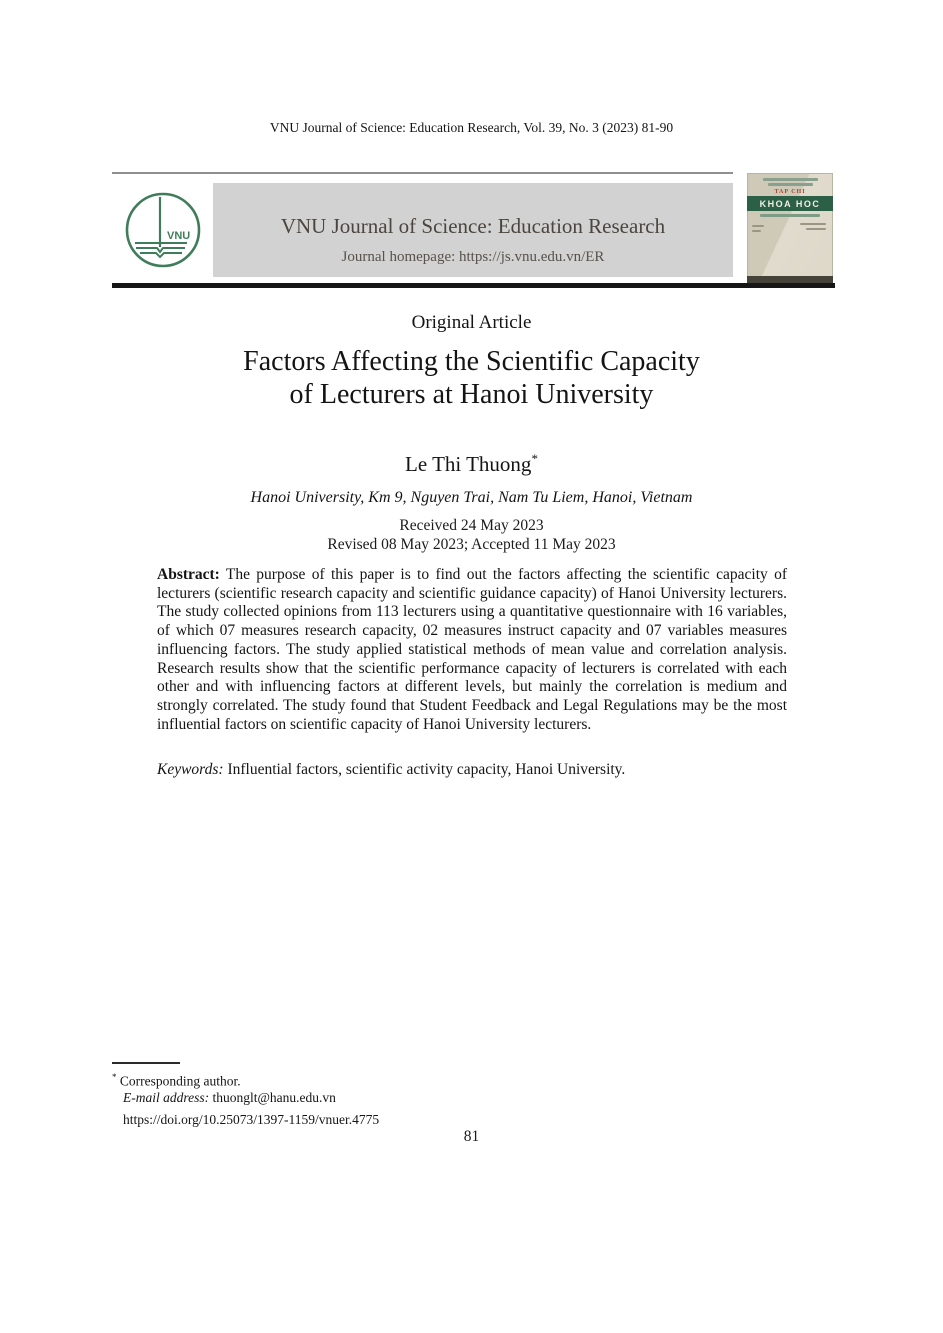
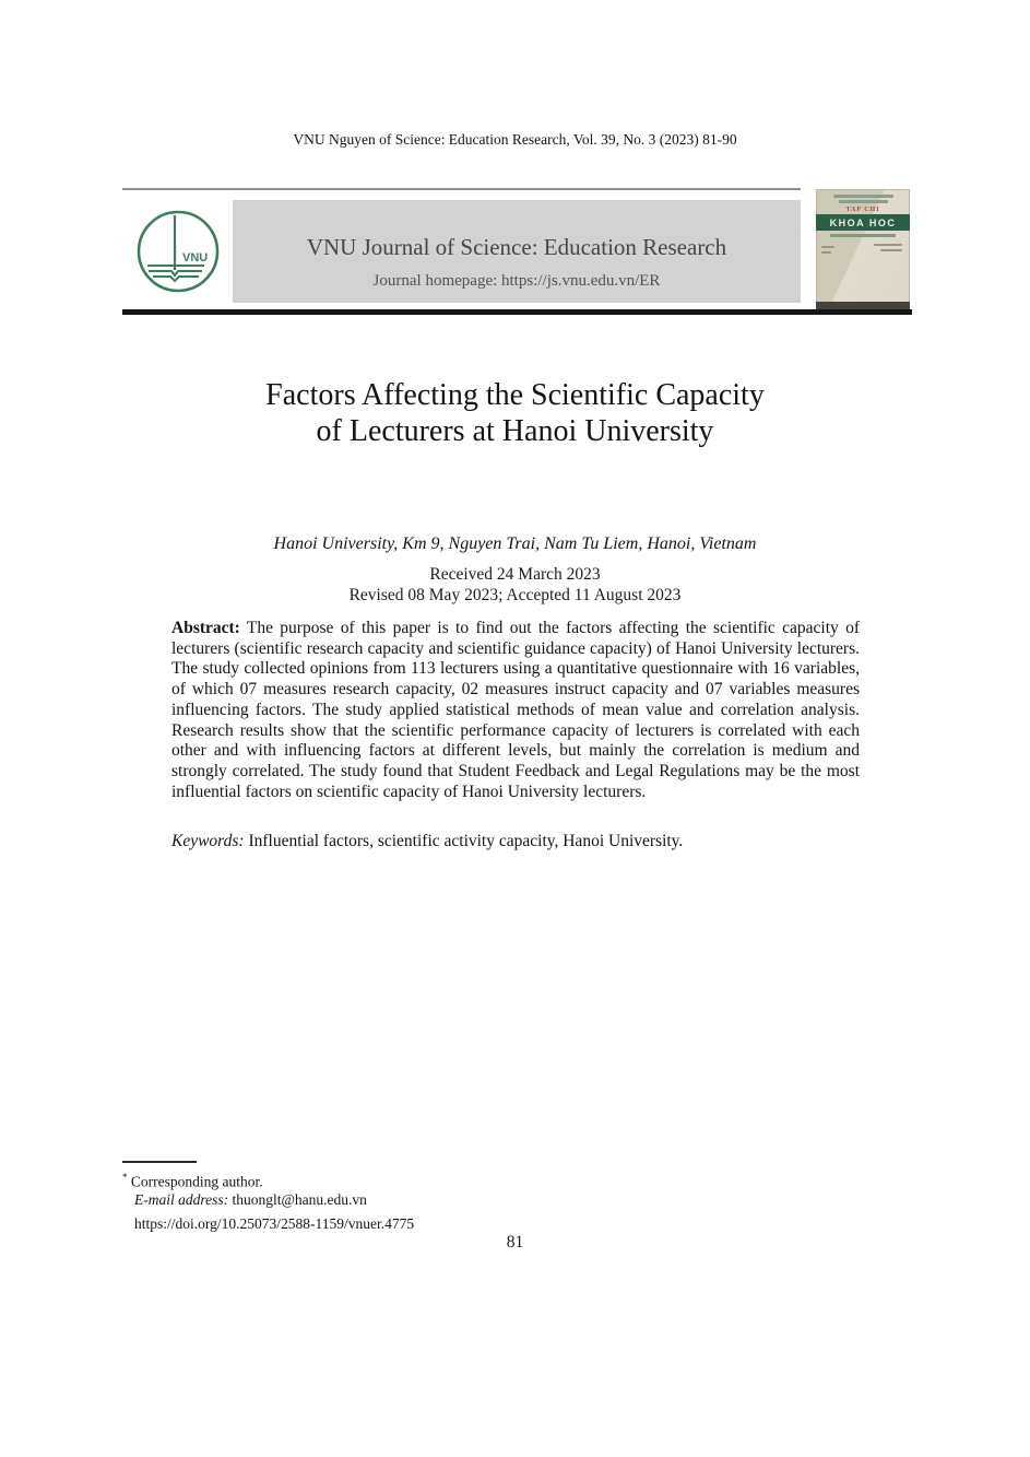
- VNU Journal of Science: Education Research, Vol. 39, No. 3 (2023) 81-90
+ VNU Nguyen of Science: Education Research, Vol. 39, No. 3 (2023) 81-90
  VNU
  VNU Journal of Science: Education Research
  Journal homepage: https://js.vnu.edu.vn/ER
  KHOA HOC
- Original Article
  Factors Affecting the Scientific Capacity
  of Lecturers at Hanoi University
- Le Thi Thuong*
  Hanoi University, Km 9, Nguyen Trai, Nam Tu Liem, Hanoi, Vietnam
- Received 24 May 2023
+ Received 24 March 2023
- Revised 08 May 2023; Accepted 11 May 2023
+ Revised 08 May 2023; Accepted 11 August 2023
  Abstract: The purpose of this paper is to find out the factors affecting the scientific capacity of lecturers (scientific research capacity and scientific guidance capacity) of Hanoi University lecturers. The study collected opinions from 113 lecturers using a quantitative questionnaire with 16 variables, of which 07 measures research capacity, 02 measures instruct capacity and 07 variables measures influencing factors. The study applied statistical methods of mean value and correlation analysis. Research results show that the scientific performance capacity of lecturers is correlated with each other and with influencing factors at different levels, but mainly the correlation is medium and strongly correlated. The study found that Student Feedback and Legal Regulations may be the most influential factors on scientific capacity of Hanoi University lecturers.
  Keywords: Influential factors, scientific activity capacity, Hanoi University.
  * Corresponding author.
  E-mail address: thuonglt@hanu.edu.vn
- https://doi.org/10.25073/1397-1159/vnuer.4775
+ https://doi.org/10.25073/2588-1159/vnuer.4775
  81
